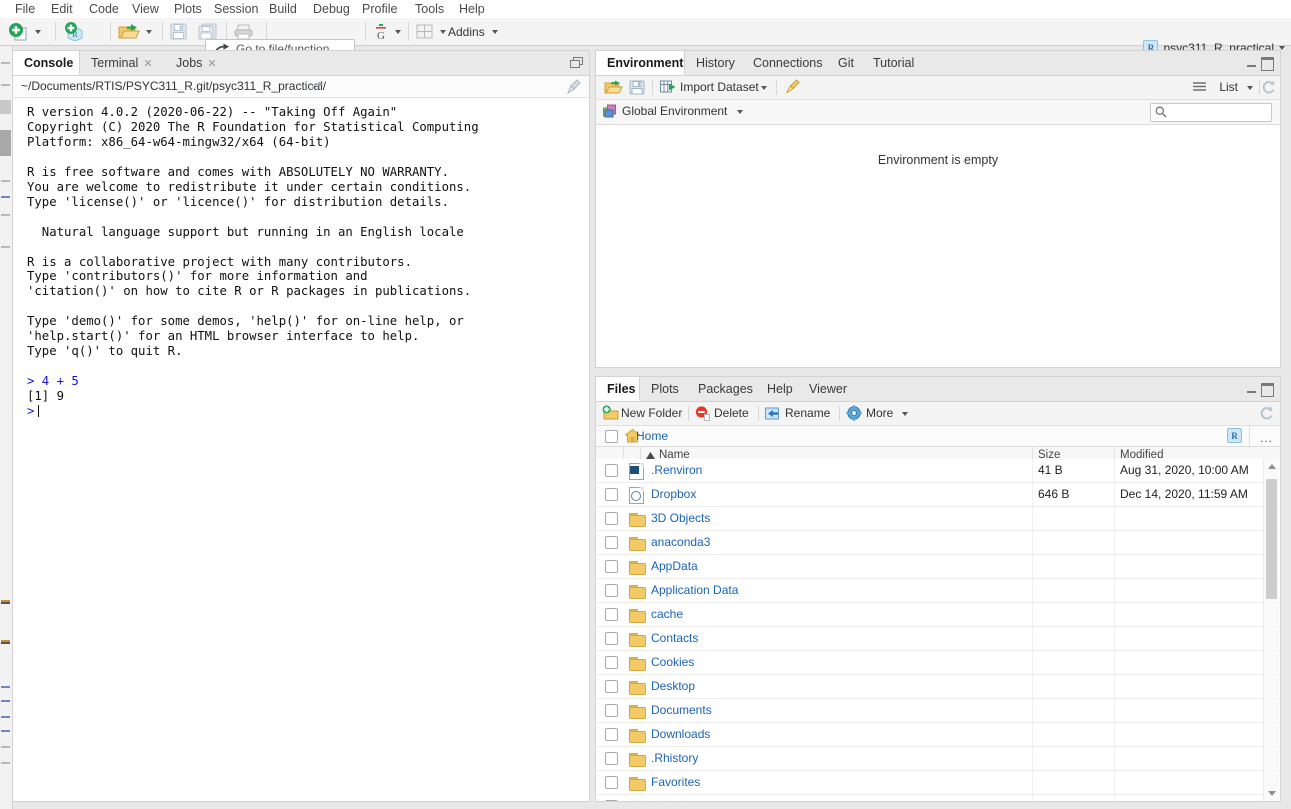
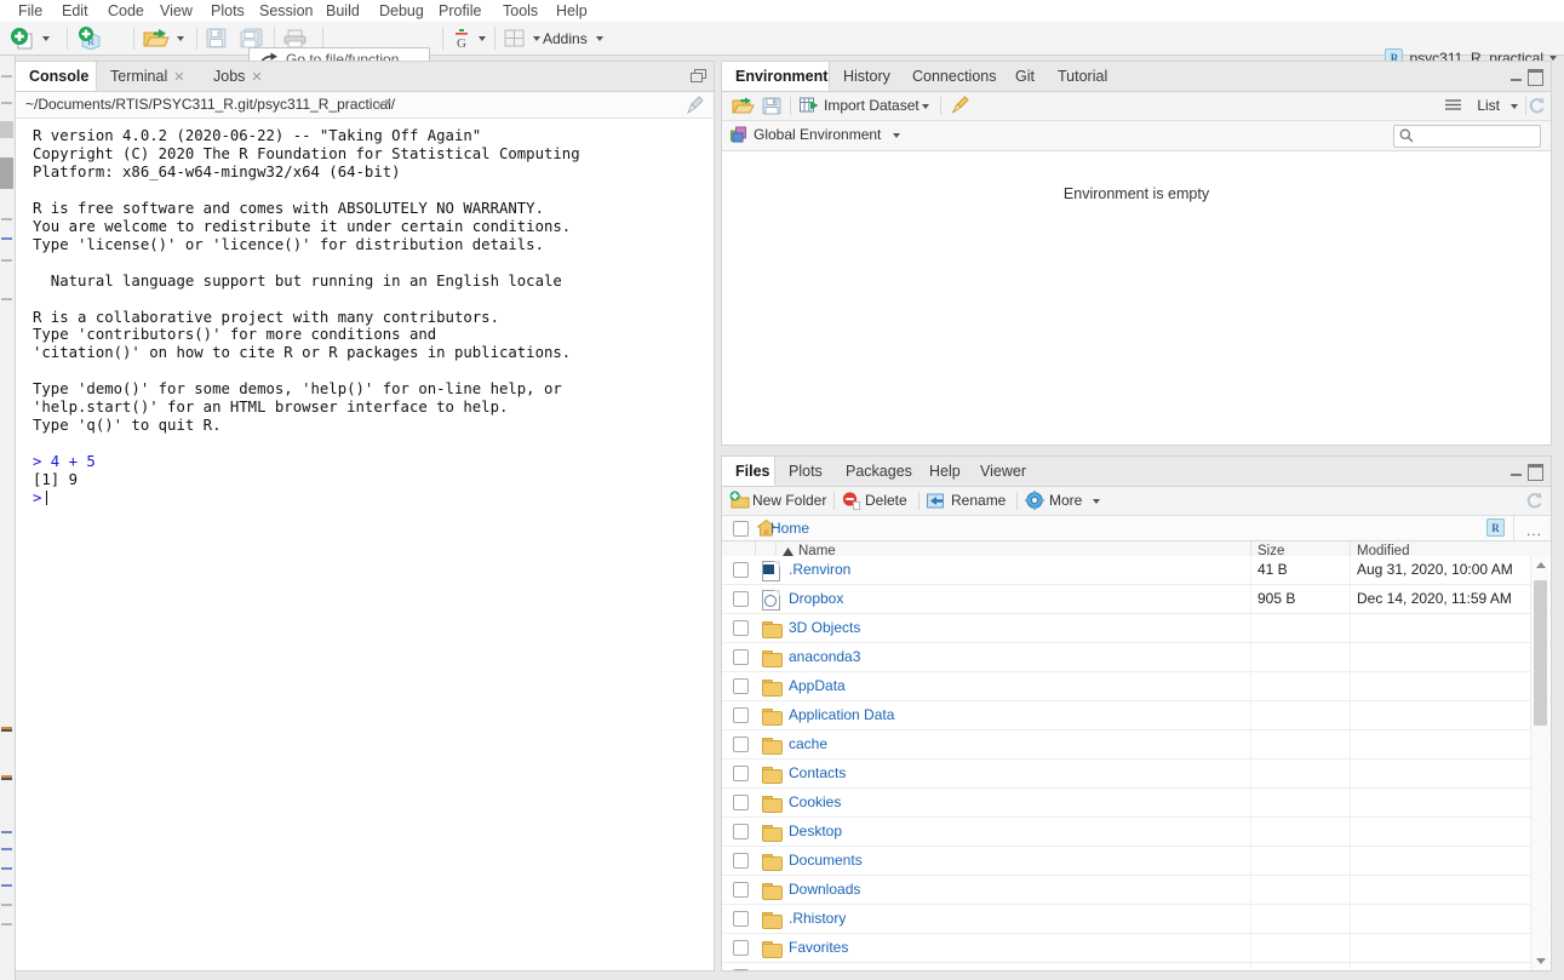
  File
  Edit
  Code
  View
  Plots
  Session
  Build
  Debug
  Profile
  Tools
  Help
  R
  Go to file/function
  G
  Addins
  R
  psyc311_R_practical
  Console
  Terminal ✕
  Jobs ✕
  ~/Documents/RTIS/PSYC311_R.git/psyc311_R_practical/
  R version 4.0.2 (2020-06-22) -- "Taking Off Again"
  Copyright (C) 2020 The R Foundation for Statistical Computing
  Platform: x86_64-w64-mingw32/x64 (64-bit)
  R is free software and comes with ABSOLUTELY NO WARRANTY.
  You are welcome to redistribute it under certain conditions.
  Type 'license()' or 'licence()' for distribution details.
  Natural language support but running in an English locale
  R is a collaborative project with many contributors.
- Type 'contributors()' for more information and
+ Type 'contributors()' for more conditions and
  'citation()' on how to cite R or R packages in publications.
  Type 'demo()' for some demos, 'help()' for on-line help, or
  'help.start()' for an HTML browser interface to help.
  Type 'q()' to quit R.
  > 4 + 5
  [1] 9
  >
  Environment
  History
  Connections
  Git
  Tutorial
  Import Dataset
  List
  Global Environment
  Environment is empty
  Files
  Plots
  Packages
  Help
  Viewer
  New Folder
  Delete
  Rename
  More
  Home
  R
  ...
  Name
  Size
  Modified
  .Renviron
  41 B
  Aug 31, 2020, 10:00 AM
  Dropbox
- 646 B
+ 905 B
  Dec 14, 2020, 11:59 AM
  3D Objects
  anaconda3
  AppData
  Application Data
  cache
  Contacts
  Cookies
  Desktop
  Documents
  Downloads
  .Rhistory
  Favorites
